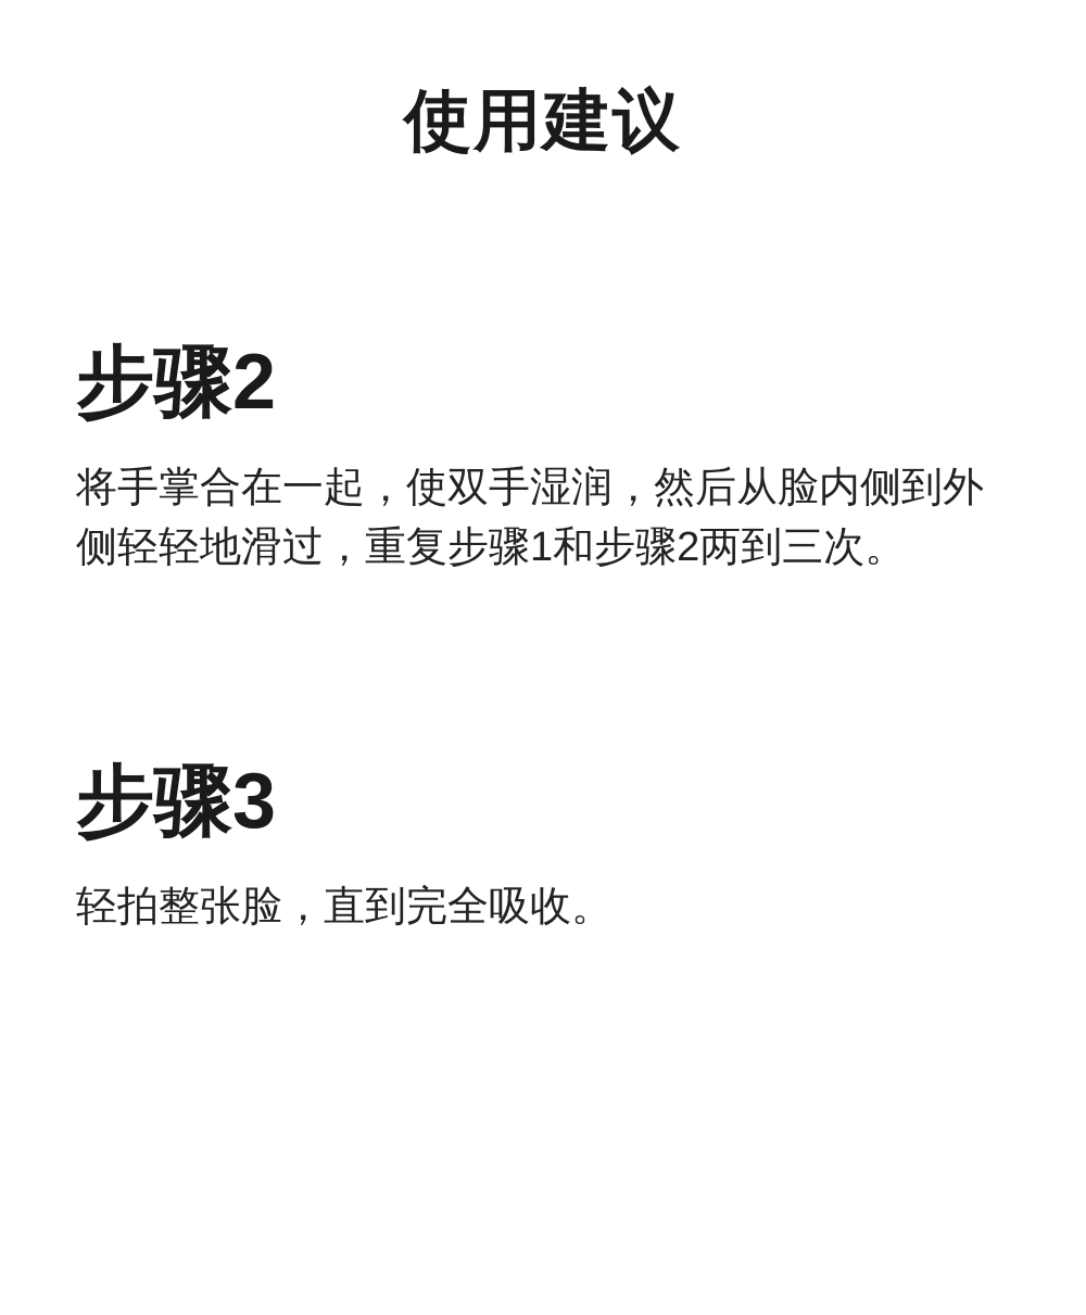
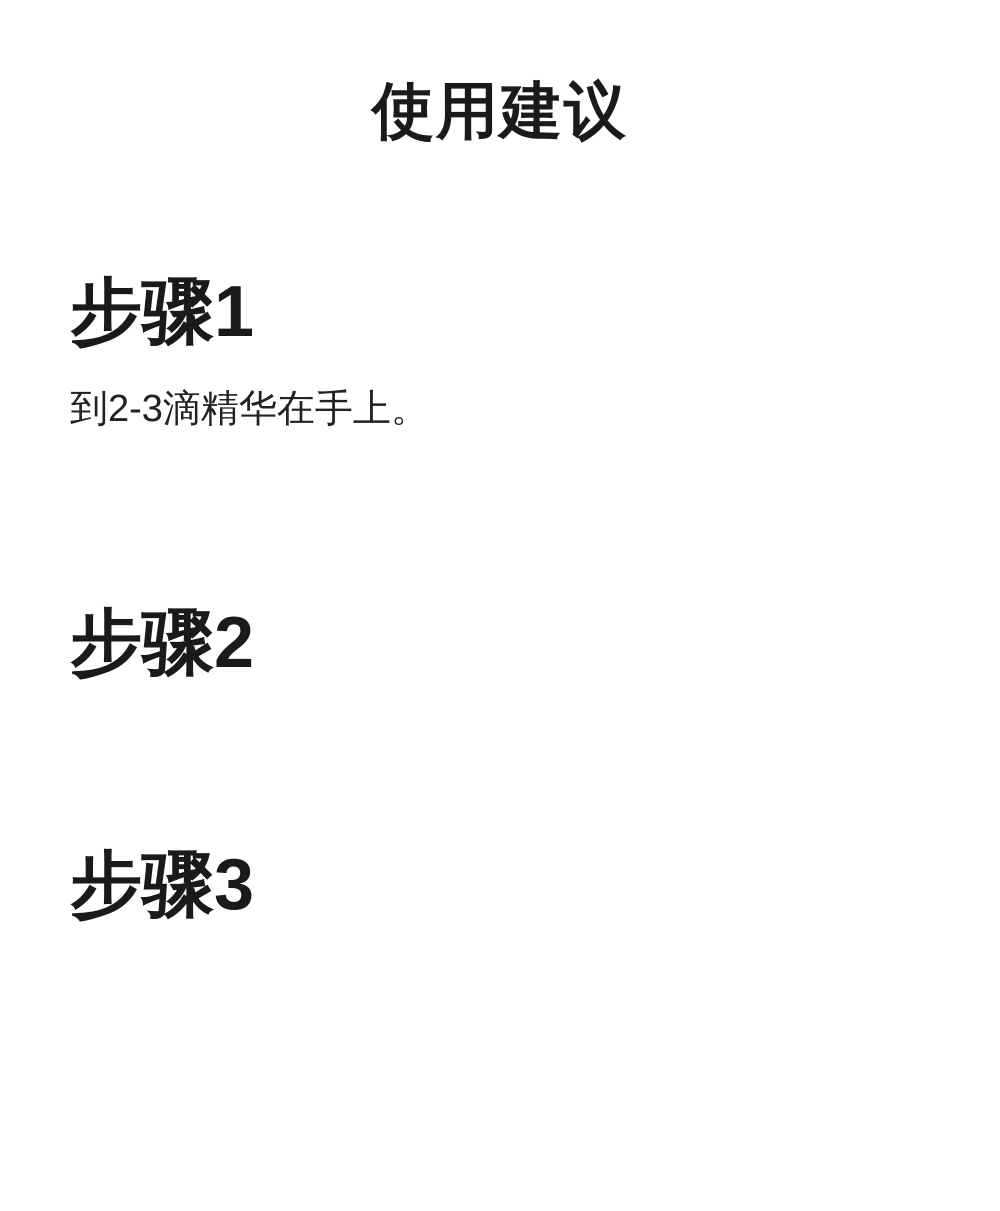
  使用建议
+ 步骤1
+ 到2-3滴精华在手上。
  步骤2
- 将手掌合在一起，使双手湿润，然后从脸内侧到外侧轻轻地滑过，重复步骤1和步骤2两到三次。
  步骤3
- 轻拍整张脸，直到完全吸收。
